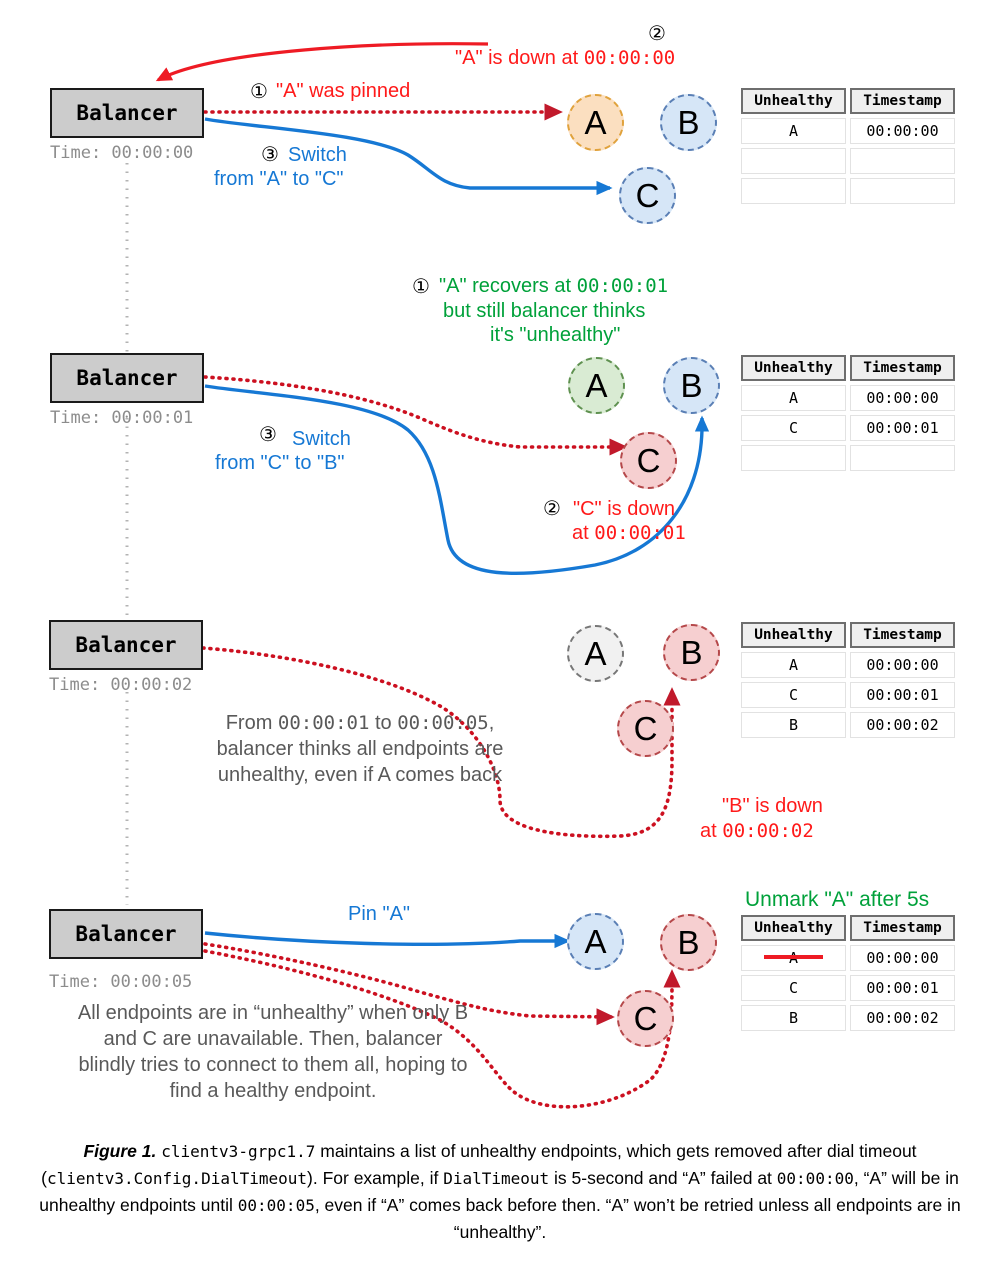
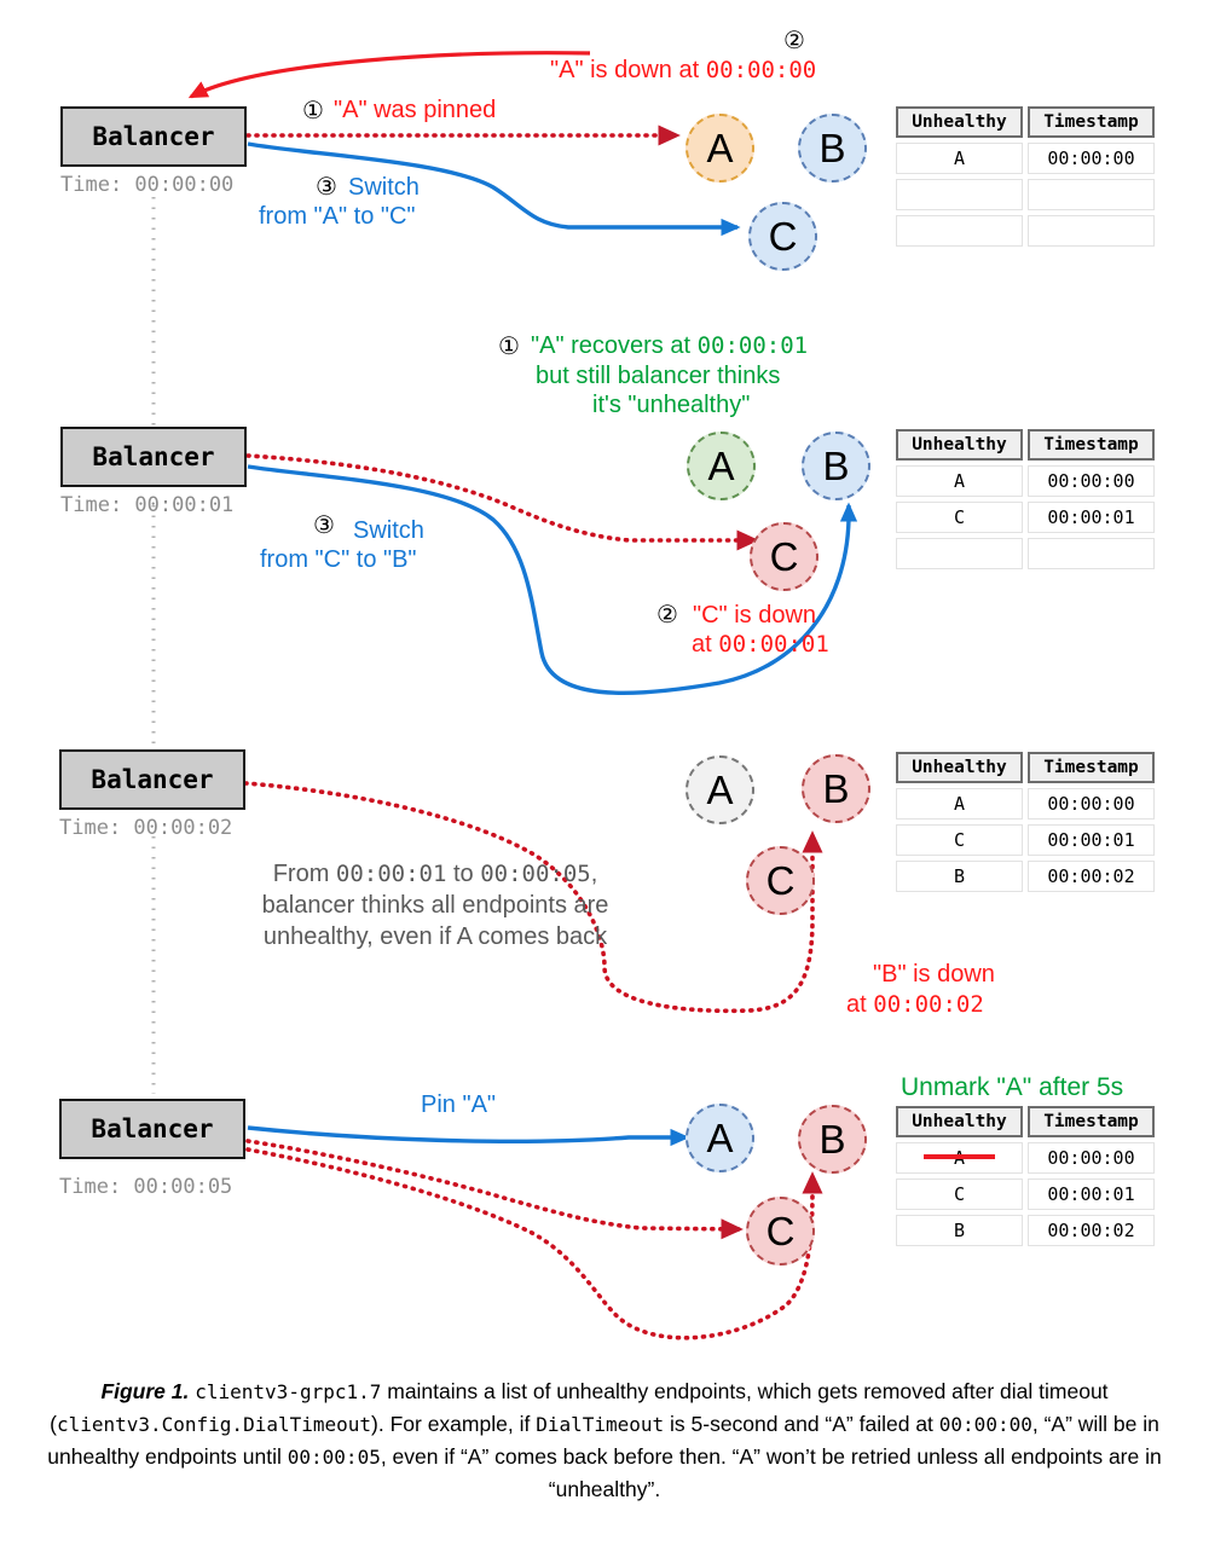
  Balancer
  Time: 00:00:00
  ②
  "A" is down at 00:00:00
  ①
  "A" was pinned
  ③
  Switch
  from "A" to "C"
  A
  B
  C
  Unhealthy
  Timestamp
  A
  00:00:00
  Balancer
  Time: 00:00:01
  ①
  "A" recovers at 00:00:01
  but still balancer thinks
  it's "unhealthy"
  ③
  Switch
  from "C" to "B"
  ②
  "C" is down
  at 00:00:01
  A
  B
  C
  Unhealthy
  Timestamp
  A
  00:00:00
  C
  00:00:01
  Balancer
  Time: 00:00:02
  From 00:00:01 to 00:00:05,
  balancer thinks all endpoints are
  unhealthy, even if A comes back
  "B" is down
  at 00:00:02
  A
  B
  C
  Unhealthy
  Timestamp
  A
  00:00:00
  C
  00:00:01
  B
  00:00:02
  Balancer
  Time: 00:00:05
  Pin "A"
- All endpoints are in “unhealthy” when only B
- and C are unavailable. Then, balancer
- blindly tries to connect to them all, hoping to
- find a healthy endpoint.
  A
  B
  C
  Unmark "A" after 5s
  Unhealthy
  Timestamp
  A
  00:00:00
  C
  00:00:01
  B
  00:00:02
  Figure 1. clientv3-grpc1.7 maintains a list of unhealthy endpoints, which gets removed after dial timeout (clientv3.Config.DialTimeout). For example, if DialTimeout is 5-second and “A” failed at 00:00:00, “A” will be in unhealthy endpoints until 00:00:05, even if “A” comes back before then. “A” won’t be retried unless all endpoints are in “unhealthy”.
